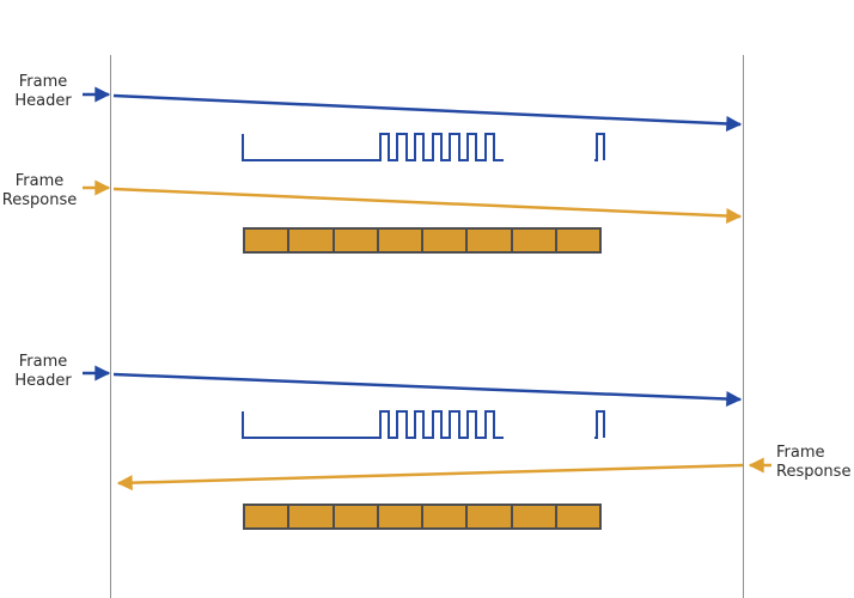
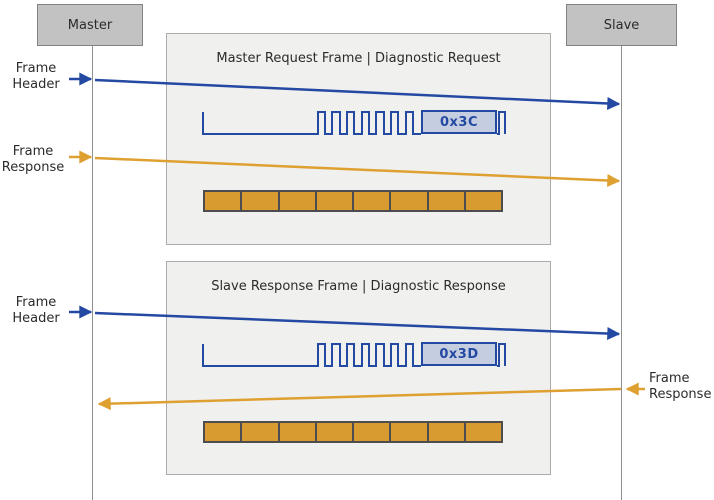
+ Master
+ Slave
+ Master Request Frame | Diagnostic Request
+ Slave Response Frame | Diagnostic Response
+ 0x3C
+ 0x3D
  Frame Header
  Frame Response
  Frame Header
  Frame Response
